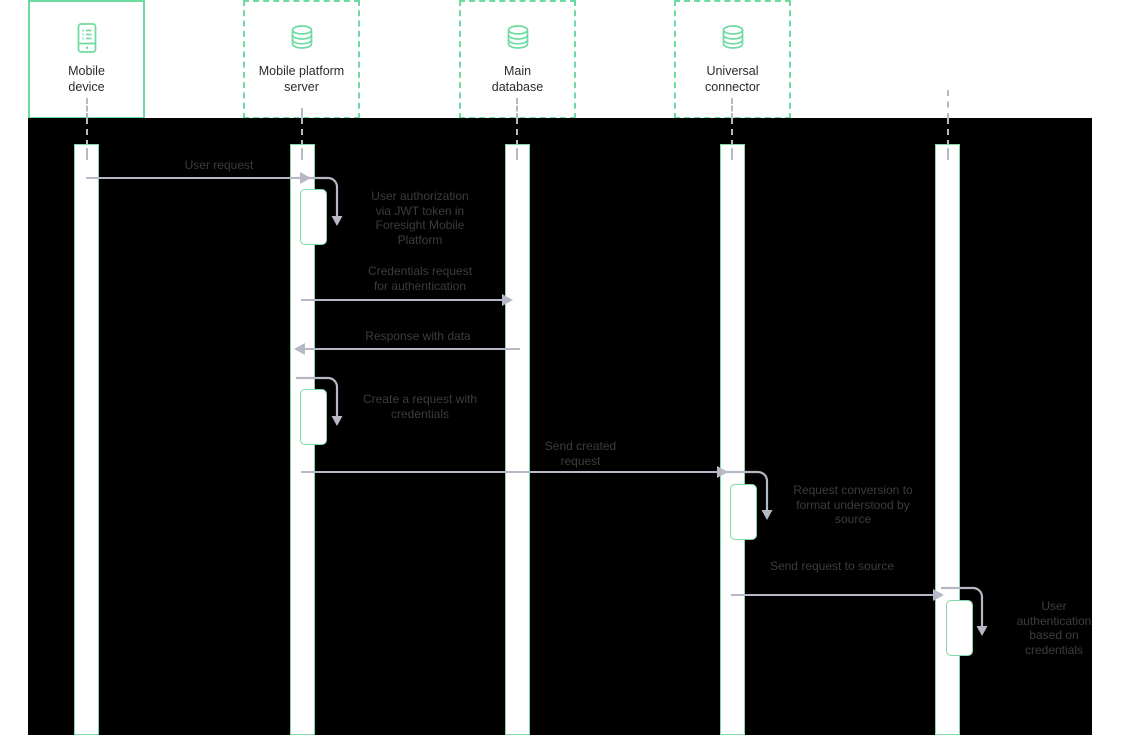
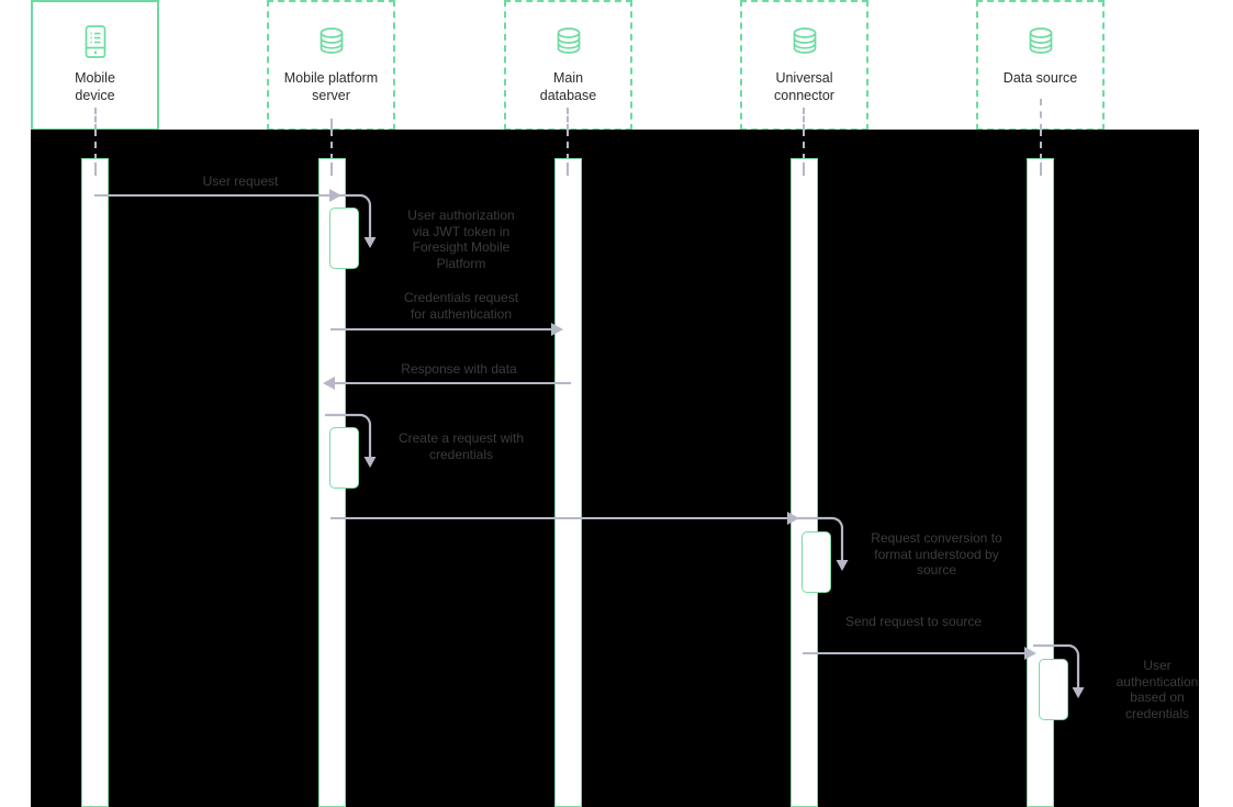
  Mobile
  device
  Mobile platform
  server
  Main
  database
  Universal
  connector
+ Data source
  User request
  User authorization
  via JWT token in
  Foresight Mobile
  Platform
  Credentials request
  for authentication
  Response with data
  Create a request with
  credentials
- Send created
- request
  Request conversion to
  format understood by
  source
  Send request to source
  User
  authentication
  based on
  credentials
